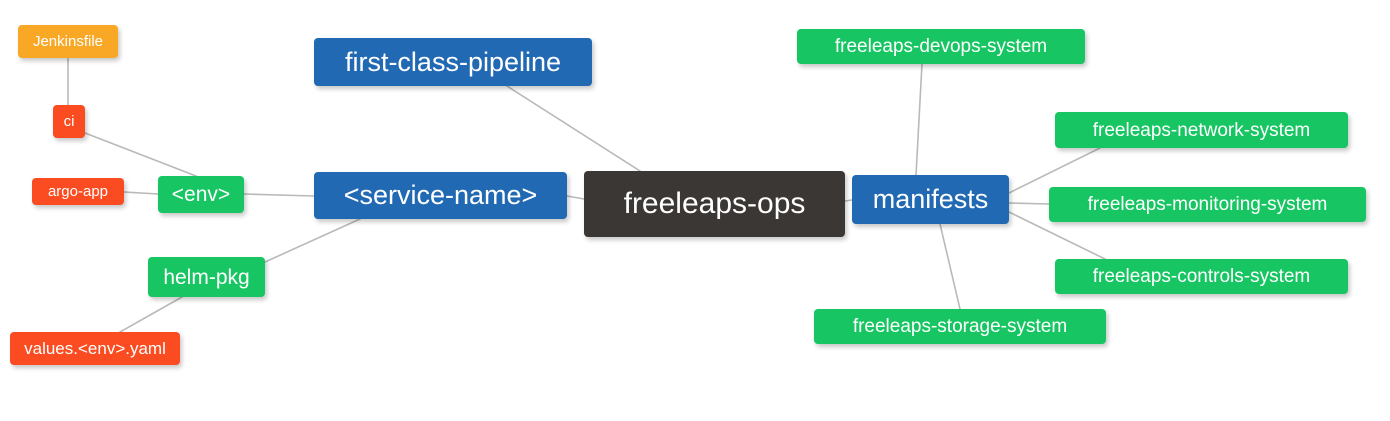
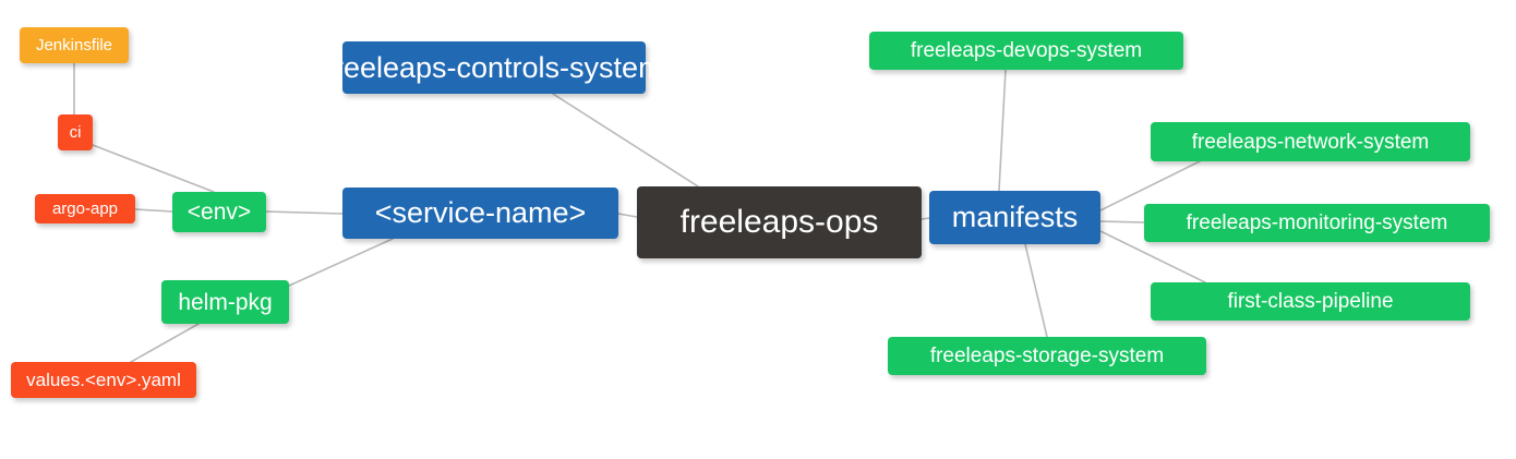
  Jenkinsfile
  ci
  argo-app
  <env>
  helm-pkg
  values.<env>.yaml
- first-class-pipeline
+ freeleaps-controls-system
  <service-name>
  freeleaps-ops
  manifests
  freeleaps-devops-system
  freeleaps-network-system
  freeleaps-monitoring-system
- freeleaps-controls-system
+ first-class-pipeline
  freeleaps-storage-system
